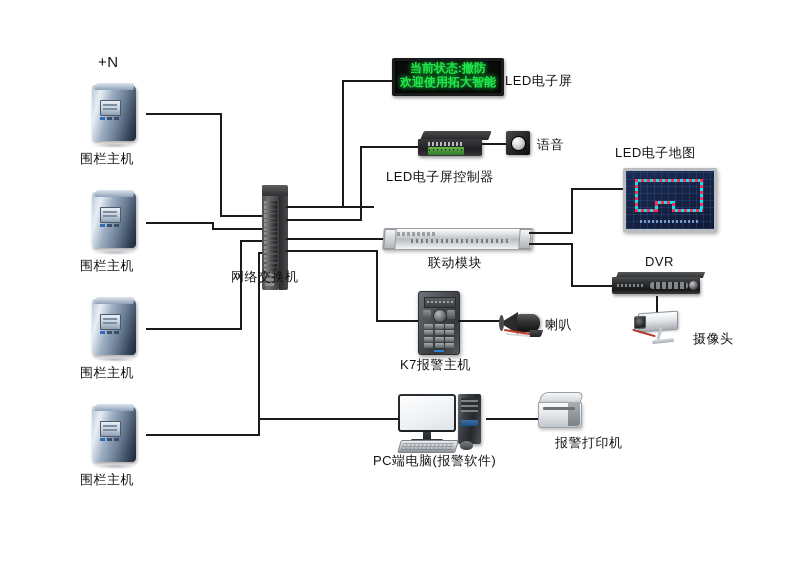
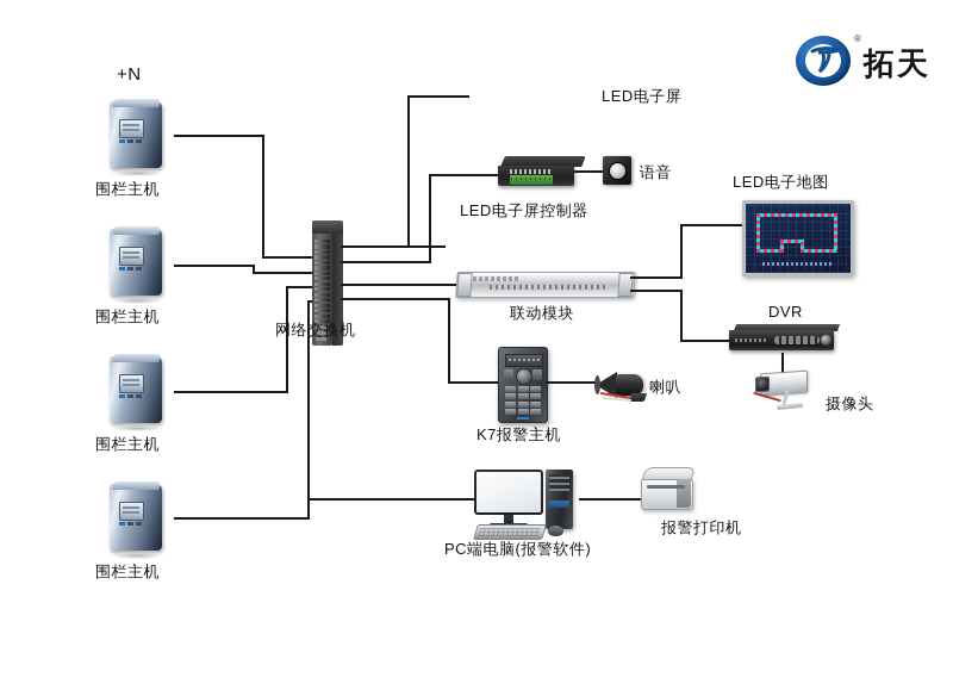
+ ®
+ 拓天
  +N
  围栏主机
  围栏主机
  围栏主机
  围栏主机
  网络交换机
- 当前状态:撤防
- 欢迎使用拓大智能
  LED电子屏
  LED电子屏控制器
  语音
  联动模块
  LED电子地图
  DVR
  摄像头
  K7报警主机
  喇叭
  PC端电脑(报警软件)
  报警打印机
